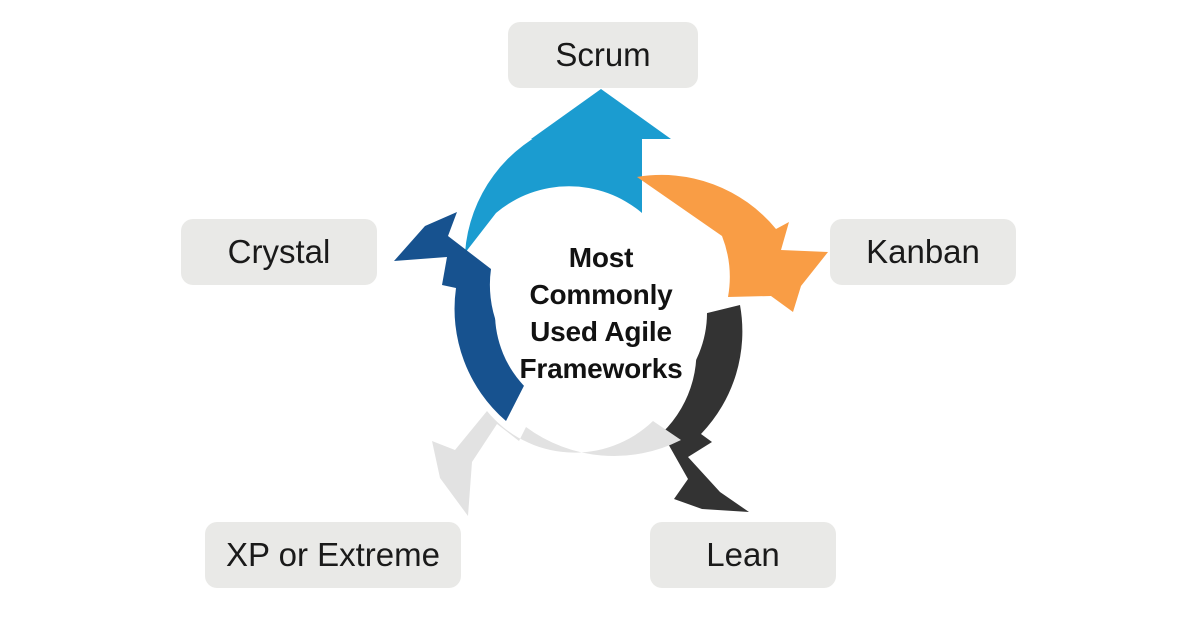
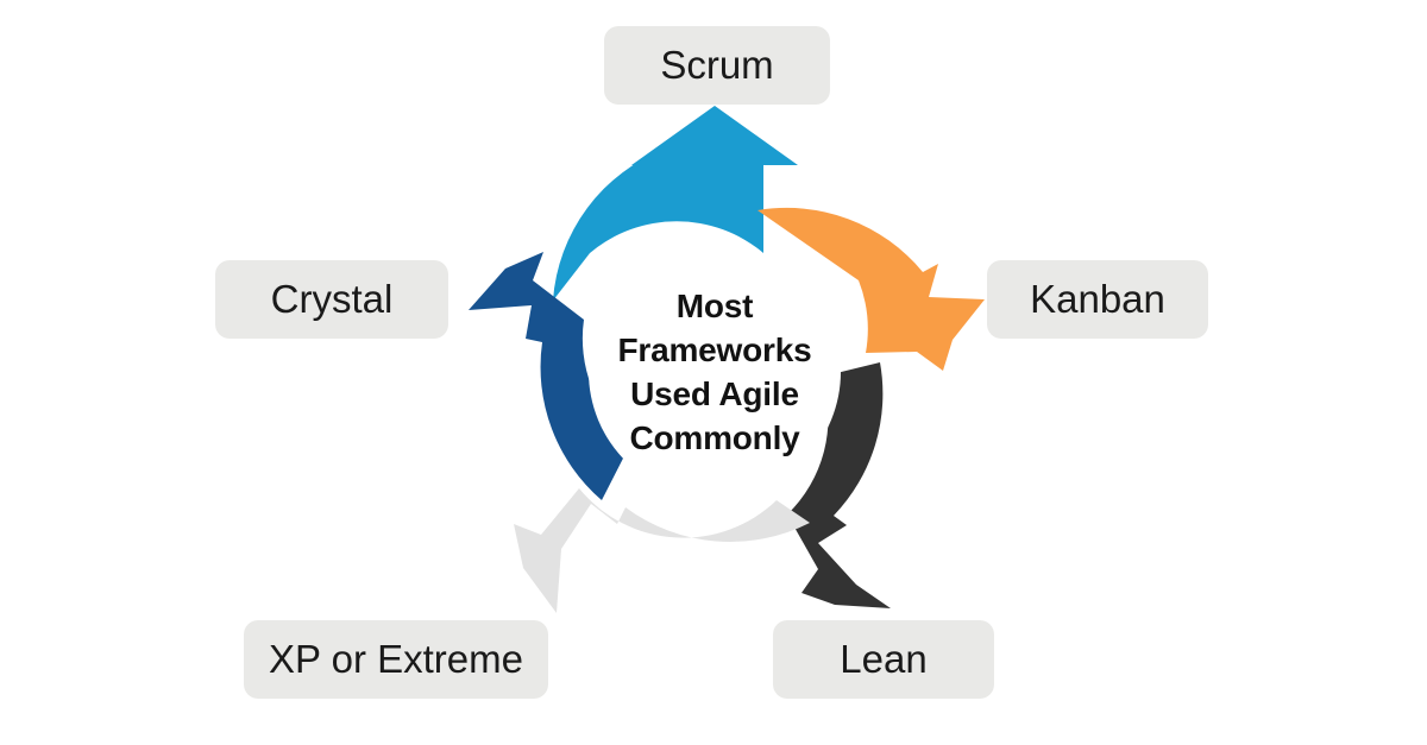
  Most
- Commonly
+ Frameworks
  Used Agile
- Frameworks
+ Commonly
  Scrum
  Kanban
  Lean
  XP or Extreme
  Crystal
